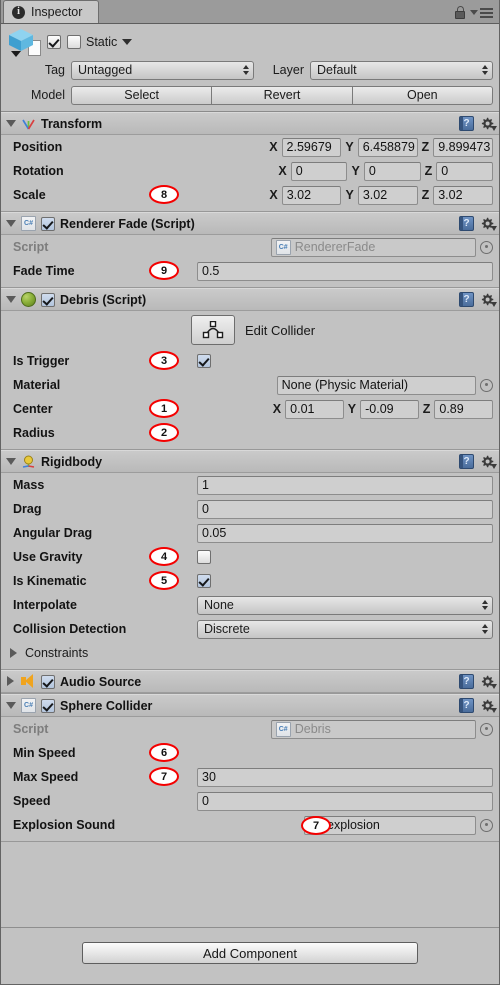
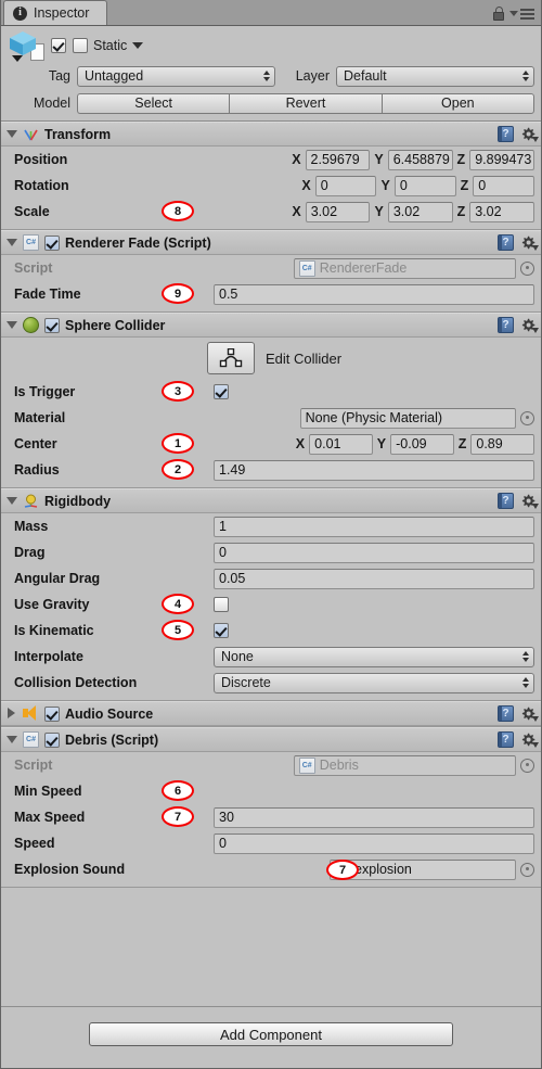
  i
  Inspector
  Static
  Tag
  Untagged
  Layer
  Default
  Model
  Select
  Revert
  Open
  Transform
  ?
  Position
  X
  2.59679
  Y
  6.458879
  Z
  9.899473
  Rotation
  X
  0
  Y
  0
  Z
  0
  Scale
  8
  X
  3.02
  Y
  3.02
  Z
  3.02
  Renderer Fade (Script)
  ?
  Script
  RendererFade
  Fade Time
  9
  0.5
- Debris (Script)
+ Sphere Collider
  ?
  Edit Collider
  Is Trigger
  3
  Material
  None (Physic Material)
  Center
  1
  X
  0.01
  Y
  -0.09
  Z
  0.89
  Radius
  2
+ 1.49
  Rigidbody
  ?
  Mass
  1
  Drag
  0
  Angular Drag
  0.05
  Use Gravity
  4
  Is Kinematic
  5
  Interpolate
  None
  Collision Detection
  Discrete
- Constraints
  Audio Source
  ?
- Sphere Collider
+ Debris (Script)
  ?
  Script
  Debris
  Min Speed
  6
  Max Speed
  7
  30
  Speed
  0
  Explosion Sound
  xplosion
  7
  Add Component
